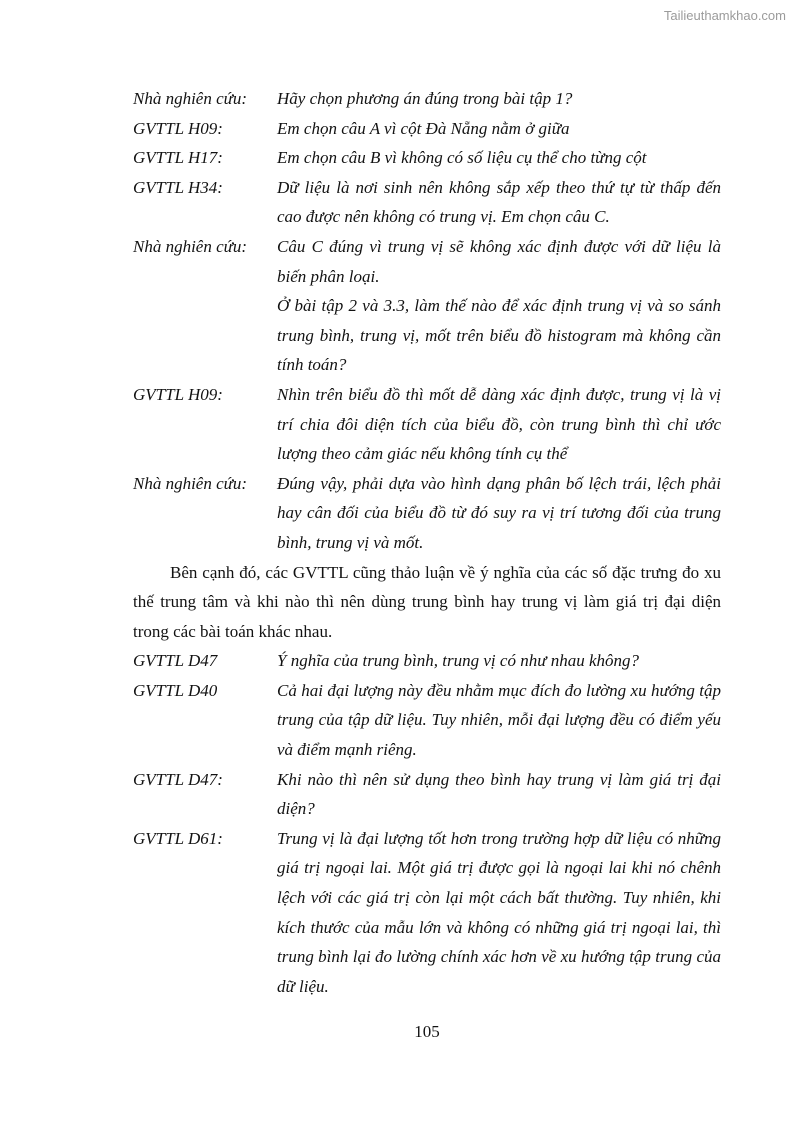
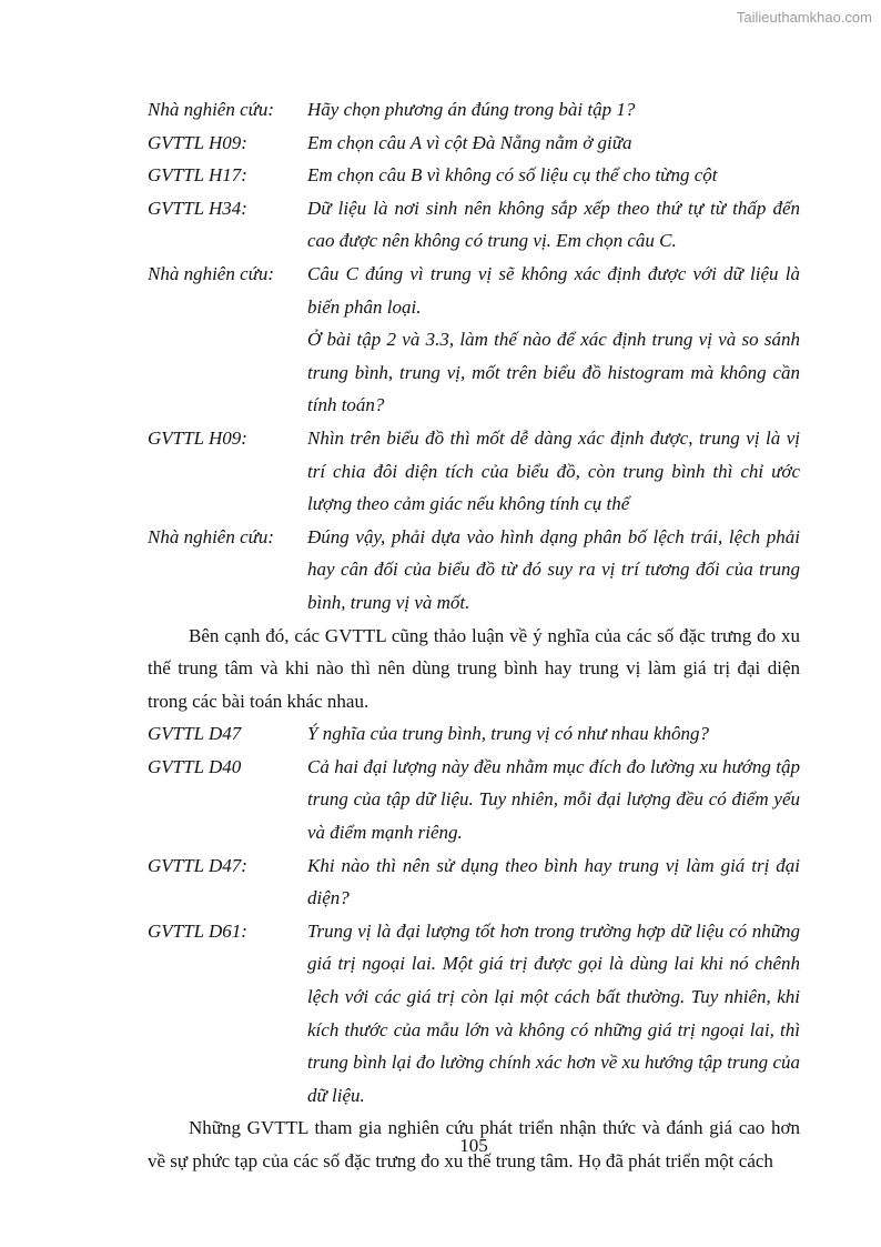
  Tailieuthamkhao.com
  Nhà nghiên cứu:
  Hãy chọn phương án đúng trong bài tập 1?
  GVTTL H09:
  Em chọn câu A vì cột Đà Nẵng nằm ở giữa
  GVTTL H17:
  Em chọn câu B vì không có số liệu cụ thể cho từng cột
  GVTTL H34:
  Dữ liệu là nơi sinh nên không sắp xếp theo thứ tự từ thấp đến cao được nên không có trung vị. Em chọn câu C.
  Nhà nghiên cứu:
  Câu C đúng vì trung vị sẽ không xác định được với dữ liệu là biến phân loại.
  Ở bài tập 2 và 3.3, làm thế nào để xác định trung vị và so sánh trung bình, trung vị, mốt trên biểu đồ histogram mà không cần tính toán?
  GVTTL H09:
  Nhìn trên biểu đồ thì mốt dễ dàng xác định được, trung vị là vị trí chia đôi diện tích của biểu đồ, còn trung bình thì chỉ ước lượng theo cảm giác nếu không tính cụ thể
  Nhà nghiên cứu:
  Đúng vậy, phải dựa vào hình dạng phân bố lệch trái, lệch phải hay cân đối của biểu đồ từ đó suy ra vị trí tương đối của trung bình, trung vị và mốt.
  Bên cạnh đó, các GVTTL cũng thảo luận về ý nghĩa của các số đặc trưng đo xu thế trung tâm và khi nào thì nên dùng trung bình hay trung vị làm giá trị đại diện trong các bài toán khác nhau.
  GVTTL D47
  Ý nghĩa của trung bình, trung vị có như nhau không?
  GVTTL D40
  Cả hai đại lượng này đều nhằm mục đích đo lường xu hướng tập trung của tập dữ liệu. Tuy nhiên, mỗi đại lượng đều có điểm yếu và điểm mạnh riêng.
  GVTTL D47:
  Khi nào thì nên sử dụng theo bình hay trung vị làm giá trị đại diện?
  GVTTL D61:
- Trung vị là đại lượng tốt hơn trong trường hợp dữ liệu có những giá trị ngoại lai. Một giá trị được gọi là ngoại lai khi nó chênh lệch với các giá trị còn lại một cách bất thường. Tuy nhiên, khi kích thước của mẫu lớn và không có những giá trị ngoại lai, thì trung bình lại đo lường chính xác hơn về xu hướng tập trung của dữ liệu.
+ Trung vị là đại lượng tốt hơn trong trường hợp dữ liệu có những giá trị ngoại lai. Một giá trị được gọi là dùng lai khi nó chênh lệch với các giá trị còn lại một cách bất thường. Tuy nhiên, khi kích thước của mẫu lớn và không có những giá trị ngoại lai, thì trung bình lại đo lường chính xác hơn về xu hướng tập trung của dữ liệu.
+ Những GVTTL tham gia nghiên cứu phát triển nhận thức và đánh giá cao hơn về sự phức tạp của các số đặc trưng đo xu thế trung tâm. Họ đã phát triển một cách
  105
